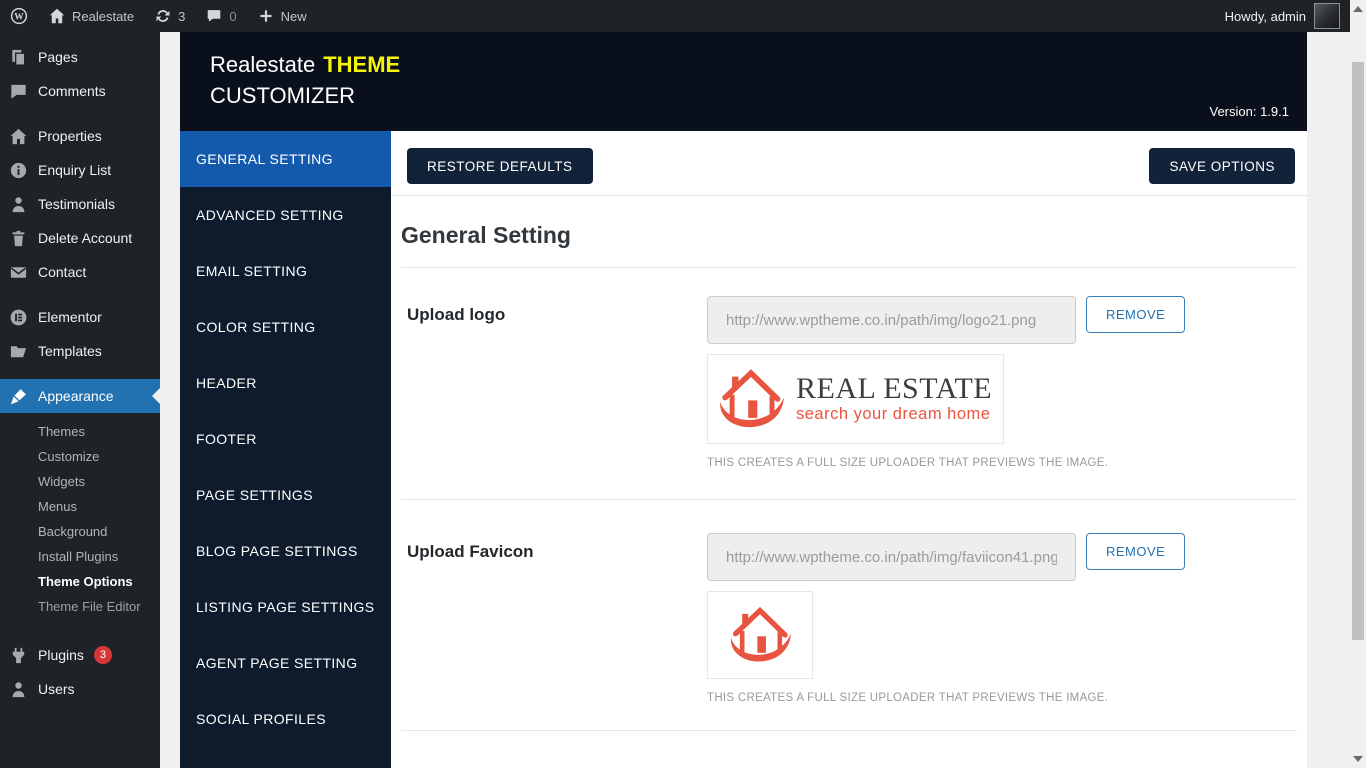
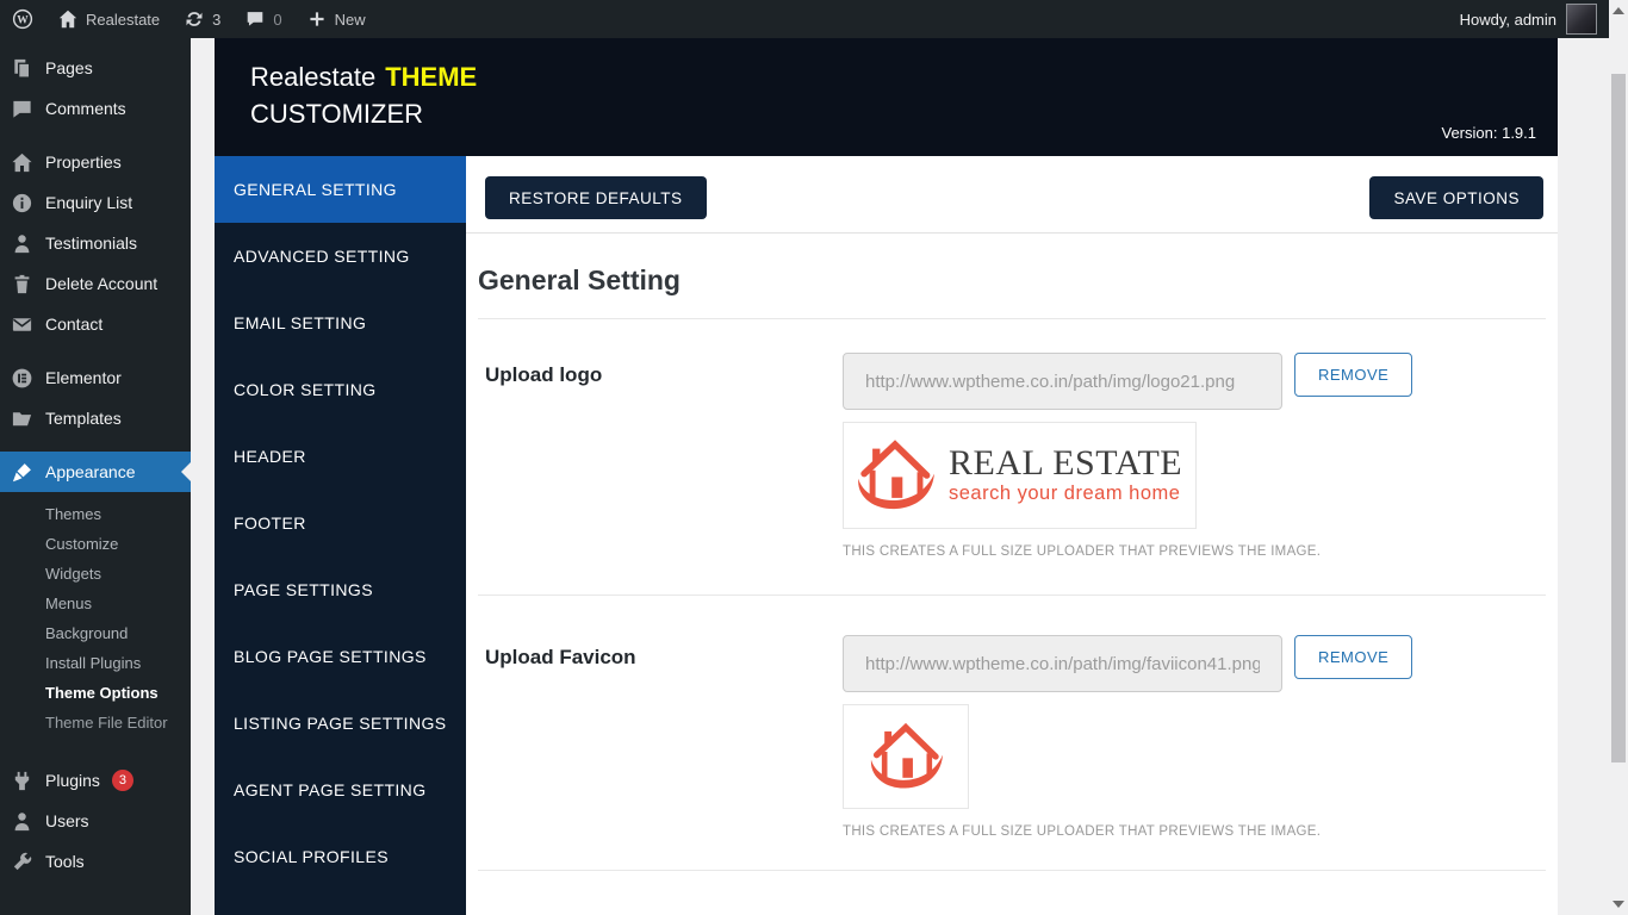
  W
  Realestate
  3
  0
  New
  Howdy, admin
  Pages
  Comments
  Properties
  Enquiry List
  Testimonials
  Delete Account
  Contact
  Elementor
  Templates
  Appearance
  Themes
  Customize
  Widgets
  Menus
  Background
  Install Plugins
  Theme Options
  Theme File Editor
  Plugins
  3
  Users
+ Tools
  Realestate THEME
  CUSTOMIZER
  Version: 1.9.1
  GENERAL SETTING
  ADVANCED SETTING
  EMAIL SETTING
  COLOR SETTING
  HEADER
  FOOTER
  PAGE SETTINGS
  BLOG PAGE SETTINGS
  LISTING PAGE SETTINGS
  AGENT PAGE SETTING
  SOCIAL PROFILES
  RESTORE DEFAULTS
  SAVE OPTIONS
  General Setting
  Upload logo
  http://www.wptheme.co.in/path/img/logo21.png
  REMOVE
  REAL ESTATE
  search your dream home
  THIS CREATES A FULL SIZE UPLOADER THAT PREVIEWS THE IMAGE.
  Upload Favicon
  http://www.wptheme.co.in/path/img/faviicon41.png
  REMOVE
  THIS CREATES A FULL SIZE UPLOADER THAT PREVIEWS THE IMAGE.
